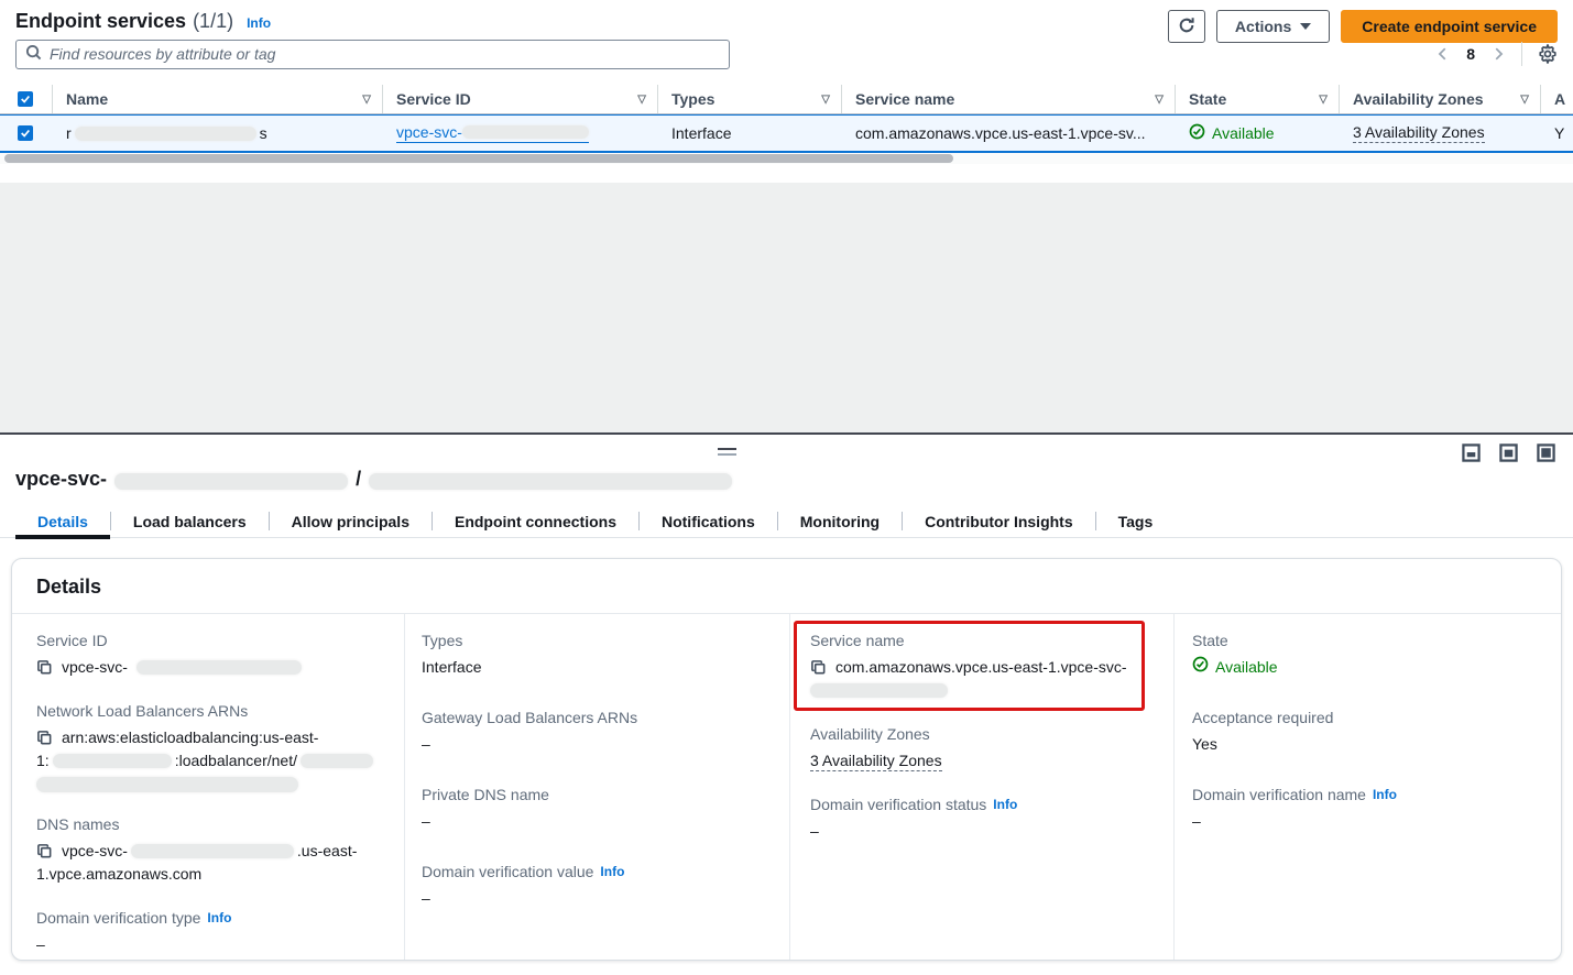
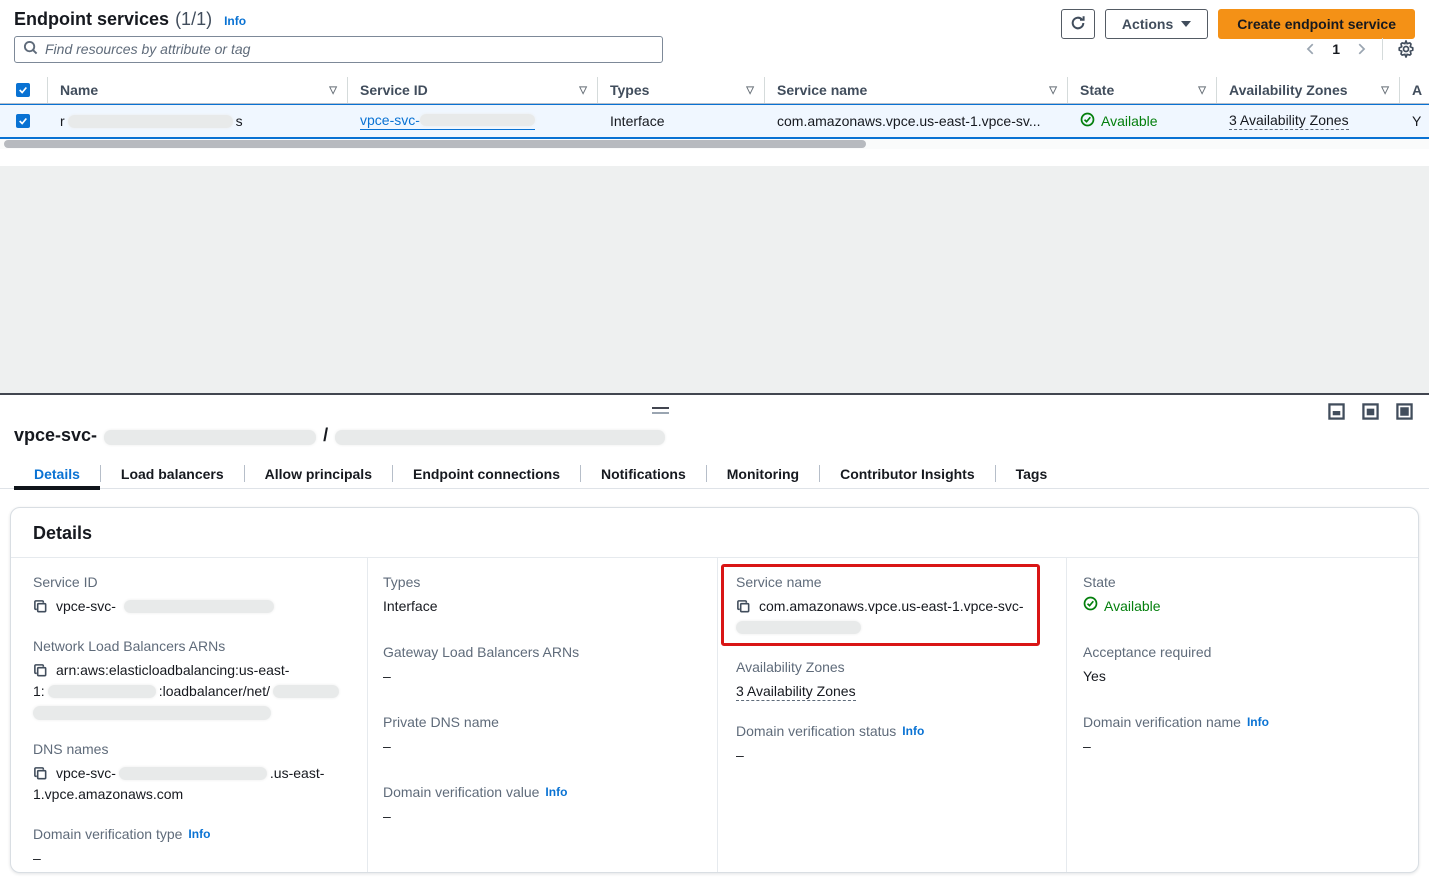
  Endpoint services
  (1/1)
  Info
  Actions
  Create endpoint service
  Find resources by attribute or tag
- 8
+ 1
  Name
  ▽
  Service ID
  ▽
  Types
  ▽
  Service name
  ▽
  State
  ▽
  Availability Zones
  ▽
  A
  r
  s
  vpce-svc-
  Interface
  com.amazonaws.vpce.us-east-1.vpce-sv...
  Available
  3 Availability Zones
  Y
  vpce-svc-
  /
  Details
  Load balancers
  Allow principals
  Endpoint connections
  Notifications
  Monitoring
  Contributor Insights
  Tags
  Details
  Service ID
  vpce-svc-
  Network Load Balancers ARNs
  arn:aws:elasticloadbalancing:us-east-
  1:
  :loadbalancer/net/
  DNS names
  vpce-svc-
  .us-east-
  1.vpce.amazonaws.com
  Domain verification type
  Info
  –
  Types
  Interface
  Gateway Load Balancers ARNs
  –
  Private DNS name
  –
  Domain verification value
  Info
  –
  Service name
  com.amazonaws.vpce.us-east-1.vpce-svc-
  Availability Zones
  3 Availability Zones
  Domain verification status
  Info
  –
  State
  Available
  Acceptance required
  Yes
  Domain verification name
  Info
  –
